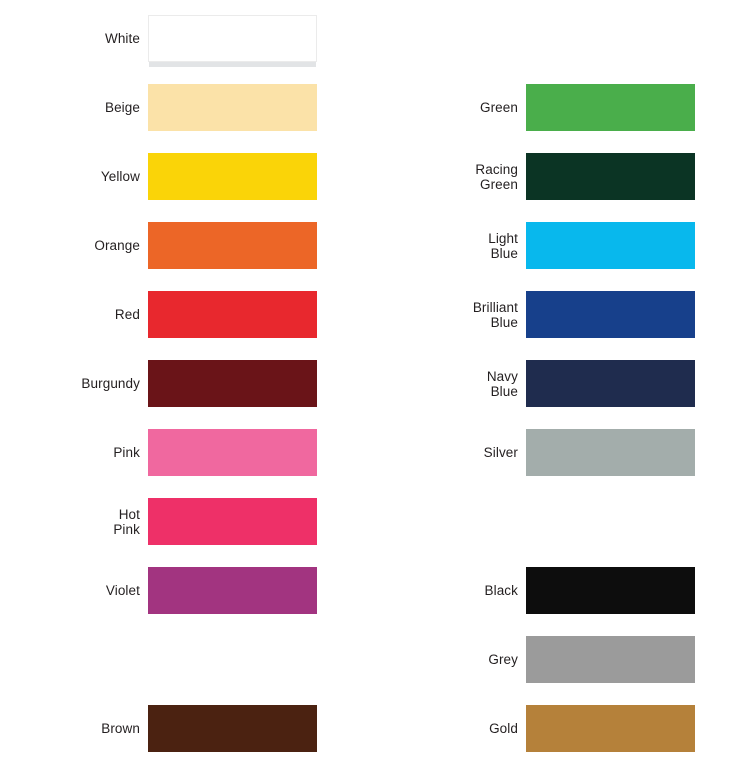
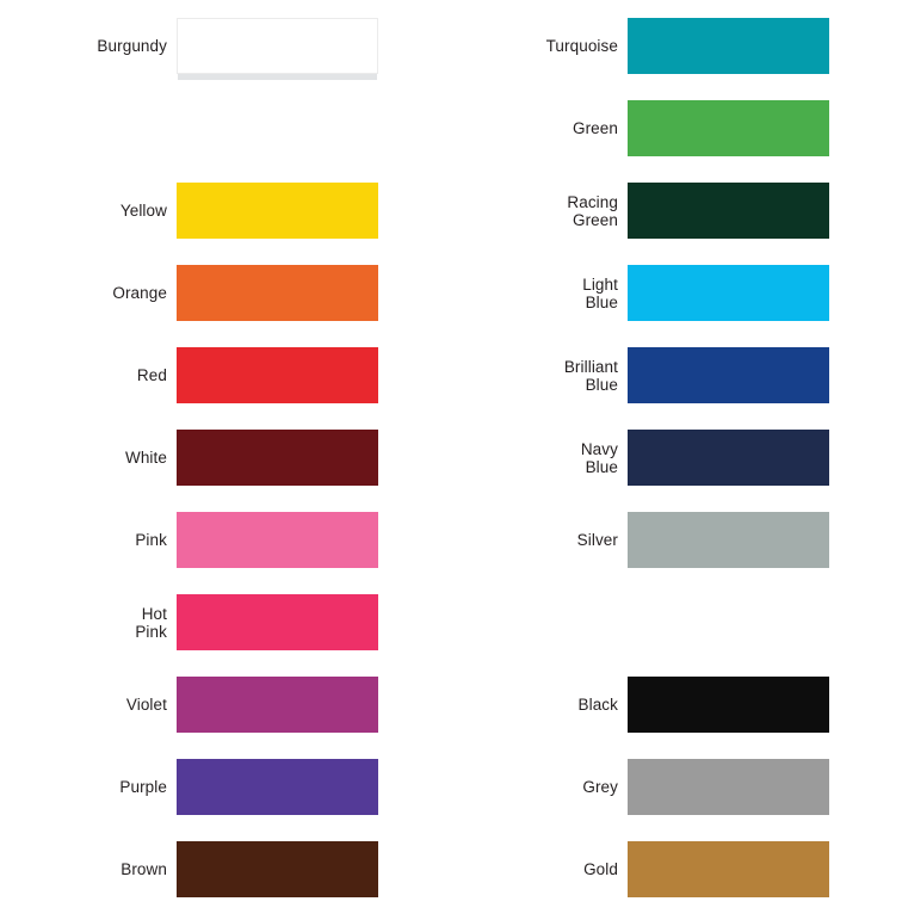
- White
+ Burgundy
- Beige
  Yellow
  Orange
  Red
- Burgundy
+ White
  Pink
  Hot
  Pink
  Violet
+ Purple
  Brown
+ Turquoise
  Green
  Racing
  Green
  Light
  Blue
  Brilliant
  Blue
  Navy
  Blue
  Silver
  Black
  Grey
  Gold
